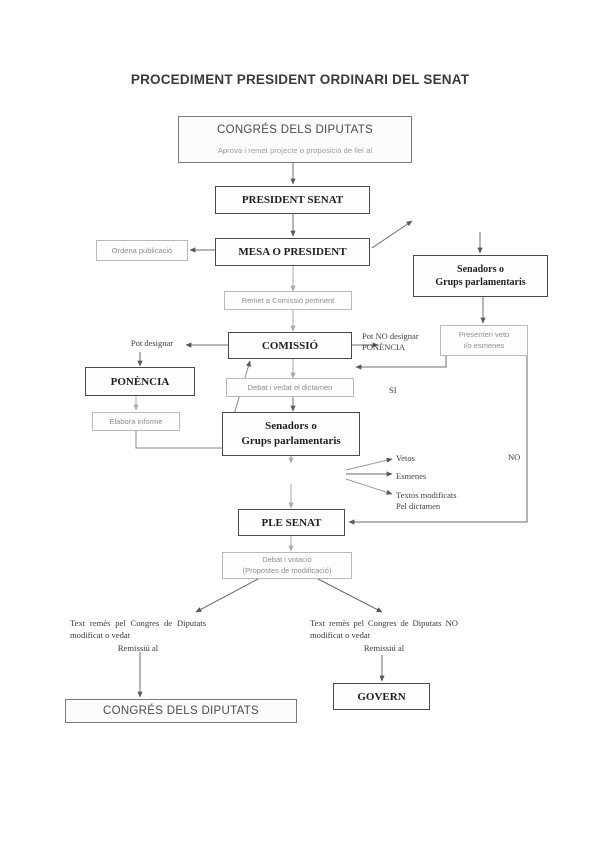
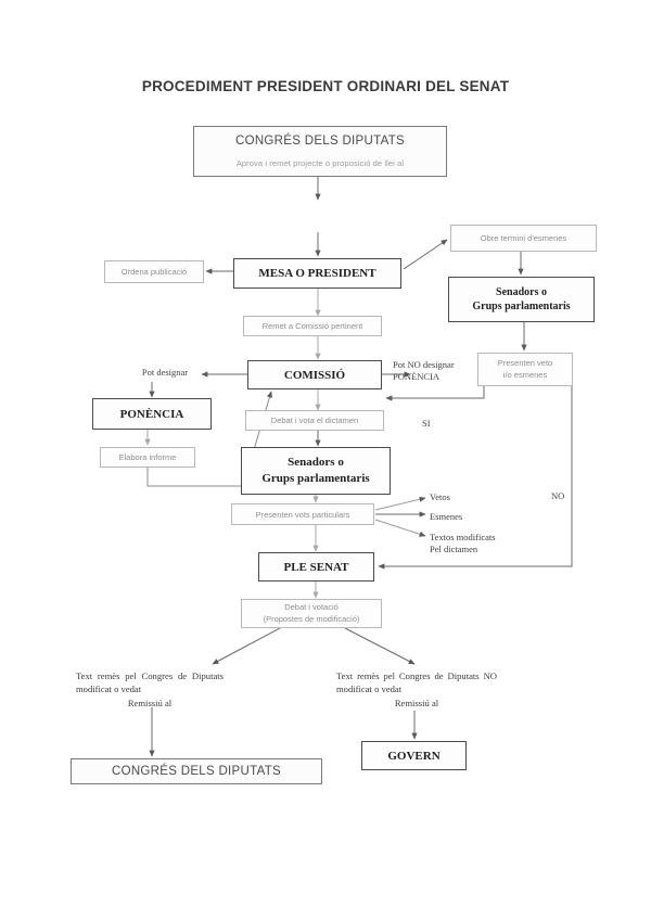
  PROCEDIMENT PRESIDENT ORDINARI DEL SENAT
  CONGRÉS DELS DIPUTATS
  Aprova i remet projecte o proposició de llei al
- PRESIDENT SENAT
  MESA O PRESIDENT
  Ordena publicació
+ Obre termini d'esmenes
  Senadors o
  Grups parlamentaris
  Remet a Comissió pertinent
  COMISSIÓ
  PONÈNCIA
  Elabora informe
  Presenten veto
  i/o esmenes
- Debat i vedat el dictamen
+ Debat i vota el dictamen
  Senadors o
  Grups parlamentaris
+ Presenten vots particulars
  PLE SENAT
  Debat i votació
  (Propostes de modificació)
  CONGRÉS DELS DIPUTATS
  GOVERN
  Pot designar
  Pot NO designar
  PONÈNCIA
  SI
  NO
  Vetos
  Esmenes
  Textos modificats
  Pel dictamen
  Text remès pel Congres de Diputats modificat o vedat
  Remissiú al
  Text remès pel Congres de Diputats NO modificat o vedat
  Remissiú al
